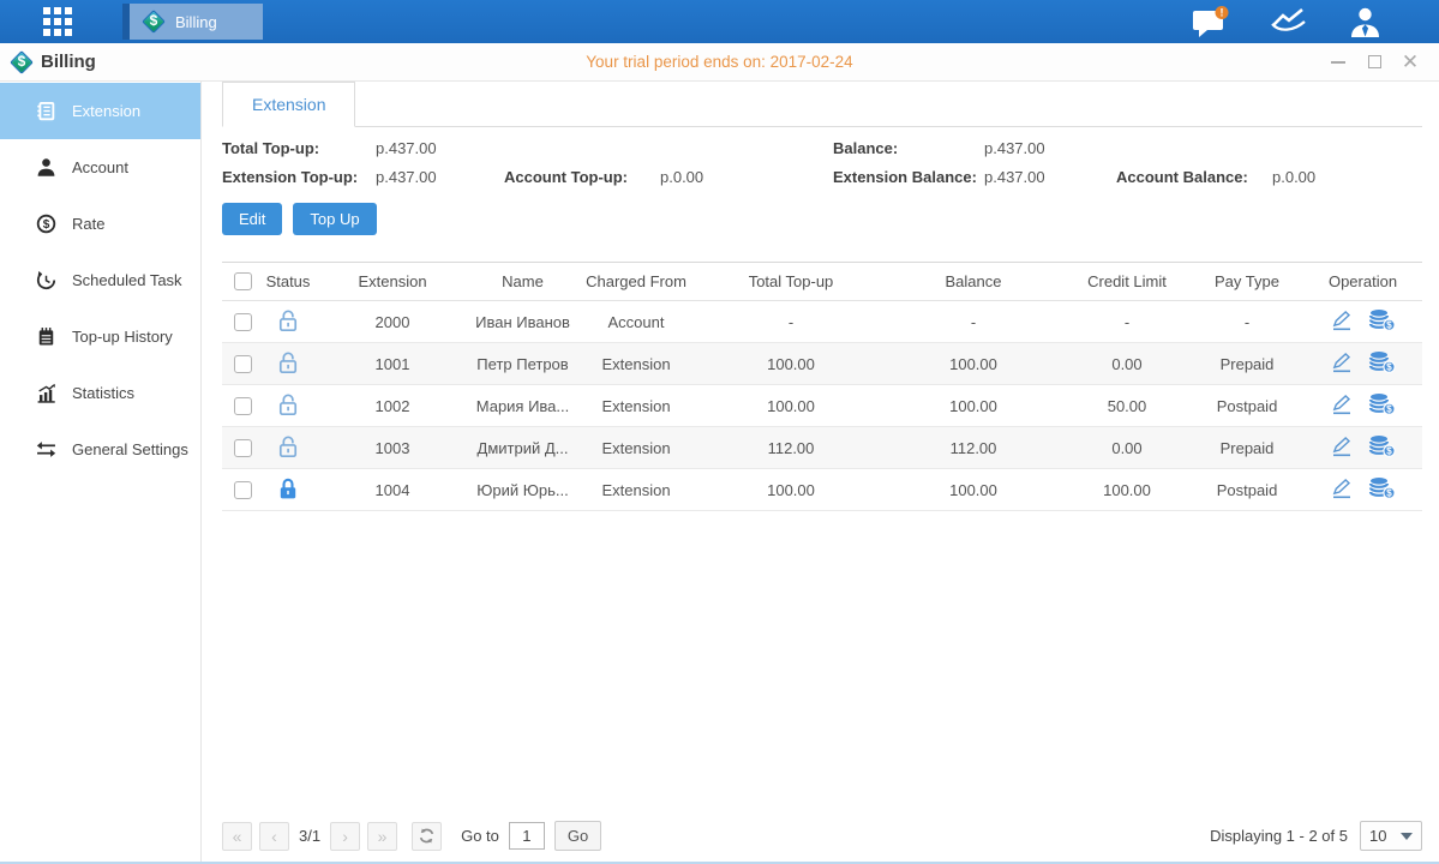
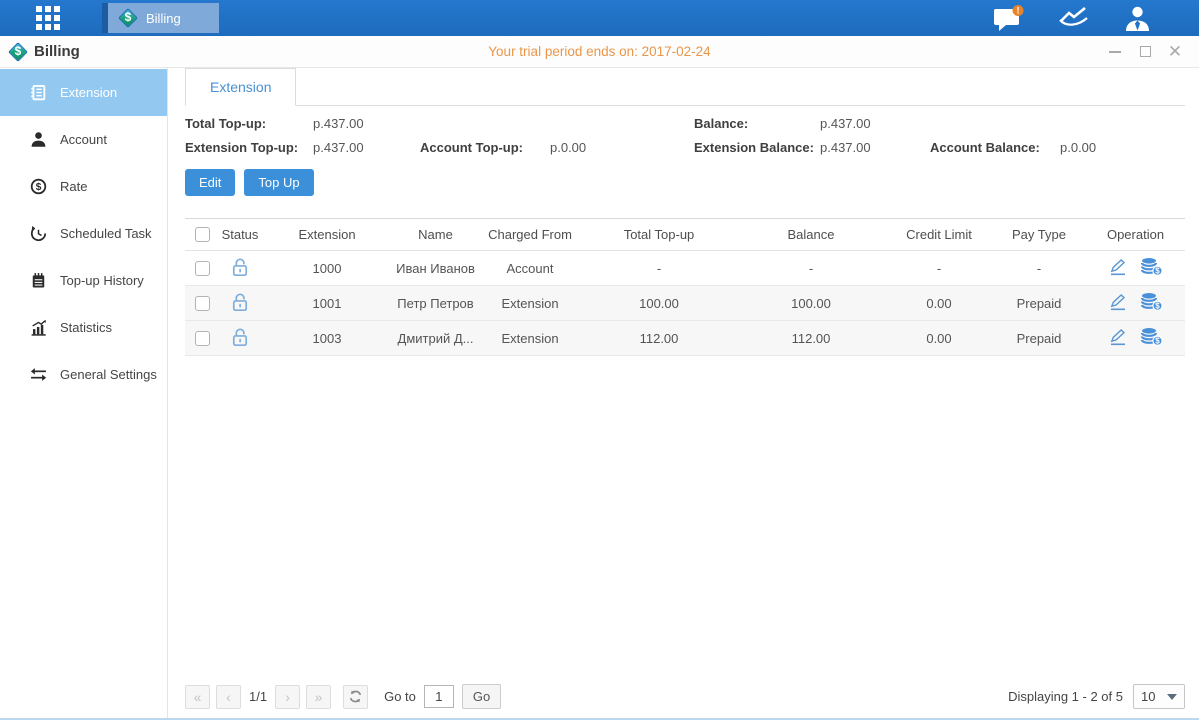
  $
  Billing
  !
  $
  Billing
  Your trial period ends on: 2017-02-24
  ✕
  Extension
  Account
  $
  Rate
  Scheduled Task
  Top-up History
  Statistics
  General Settings
  Extension
  Total Top-up:
  p.437.00
  Balance:
  p.437.00
  Extension Top-up:
  p.437.00
  Account Top-up:
  p.0.00
  Extension Balance:
  p.437.00
  Account Balance:
  p.0.00
  Edit
  Top Up
  	Status	Extension	Name	Charged From	Total Top-up	Balance	Credit Limit	Pay Type	Operation
- 		2000	Иван Иванов	Account	-	-	-	-	$
+ 		1000	Иван Иванов	Account	-	-	-	-	$
  		1001	Петр Петров	Extension	100.00	100.00	0.00	Prepaid	$
- 		1002	Мария Ива...	Extension	100.00	100.00	50.00	Postpaid	$
  		1003	Дмитрий Д...	Extension	112.00	112.00	0.00	Prepaid	$
- 		1004	Юрий Юрь...	Extension	100.00	100.00	100.00	Postpaid	$
  «
  ‹
- 3/1
+ 1/1
  ›
  »
  Go to
  1
  Go
  Displaying 1 - 2 of 5
  10
